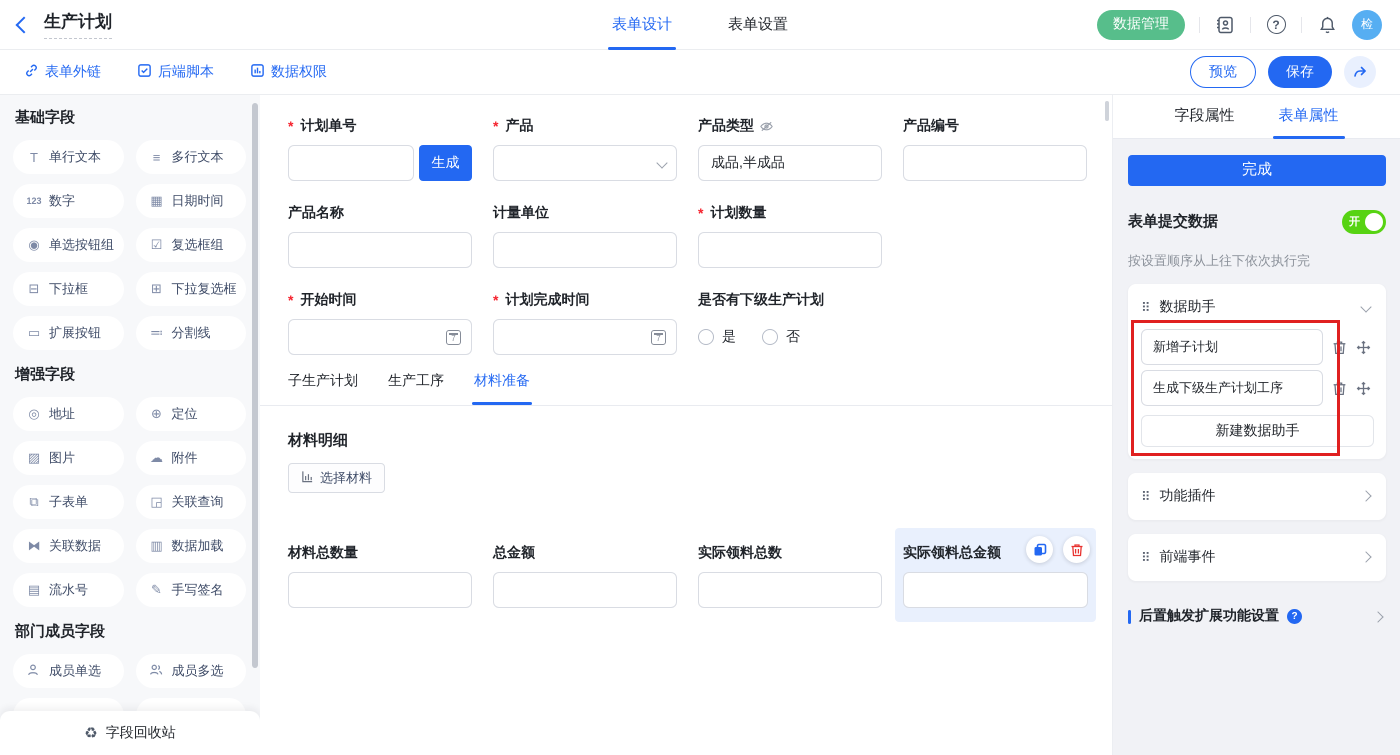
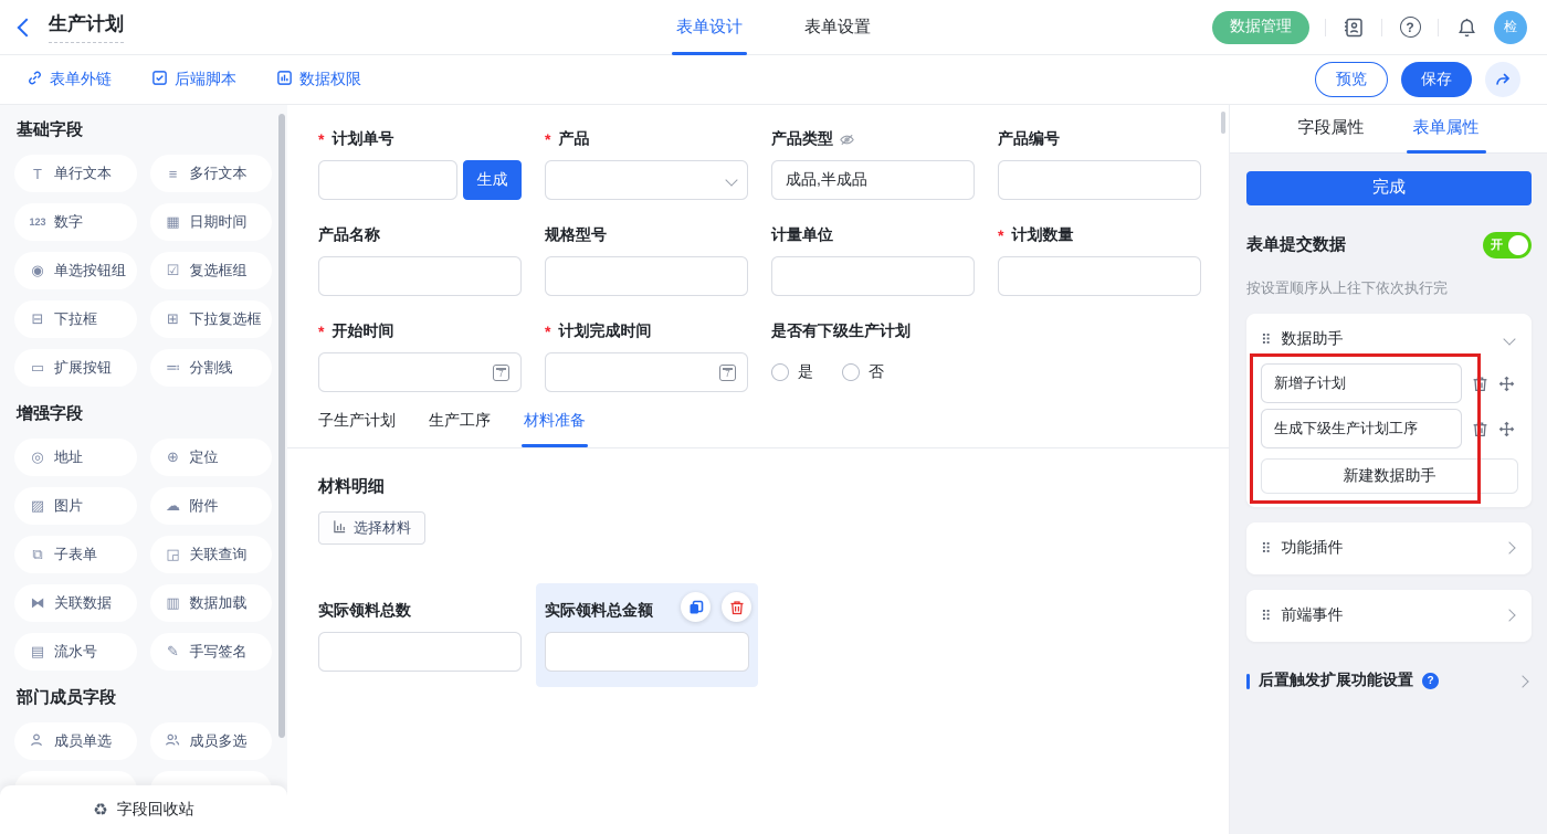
  生产计划
  表单设计
  表单设置
  数据管理
  ?
  检
  表单外链
  后端脚本
  数据权限
  预览
  保存
  基础字段
  T
  单行文本
  ≡
  多行文本
  123
  数字
  ▦
  日期时间
  ◉
  单选按钮组
  ☑
  复选框组
  ⊟
  下拉框
  ⊞
  下拉复选框
  ▭
  扩展按钮
  ≕
  分割线
  增强字段
  ◎
  地址
  ⊕
  定位
  ▨
  图片
  ☁
  附件
  ⧉
  子表单
  ◲
  关联查询
  ⧓
  关联数据
  ▥
  数据加载
  ▤
  流水号
  ✎
  手写签名
  部门成员字段
  成员单选
  成员多选
  ♻
  字段回收站
  计划单号
  生成
  产品
  产品类型
  成品,半成品
  产品编号
  产品名称
+ 规格型号
  计量单位
  计划数量
  开始时间
  7
  计划完成时间
  7
  是否有下级生产计划
  是
  否
  子生产计划
  生产工序
  材料准备
  材料明细
  选择材料
- 材料总数量
- 总金额
  实际领料总数
  实际领料总金额
  字段属性
  表单属性
  完成
  表单提交数据
  开
  按设置顺序从上往下依次执行完
  ⠿
  数据助手
  新增子计划
  生成下级生产计划工序
  新建数据助手
  ⠿
  功能插件
  ⠿
  前端事件
  后置触发扩展功能设置
  ?
